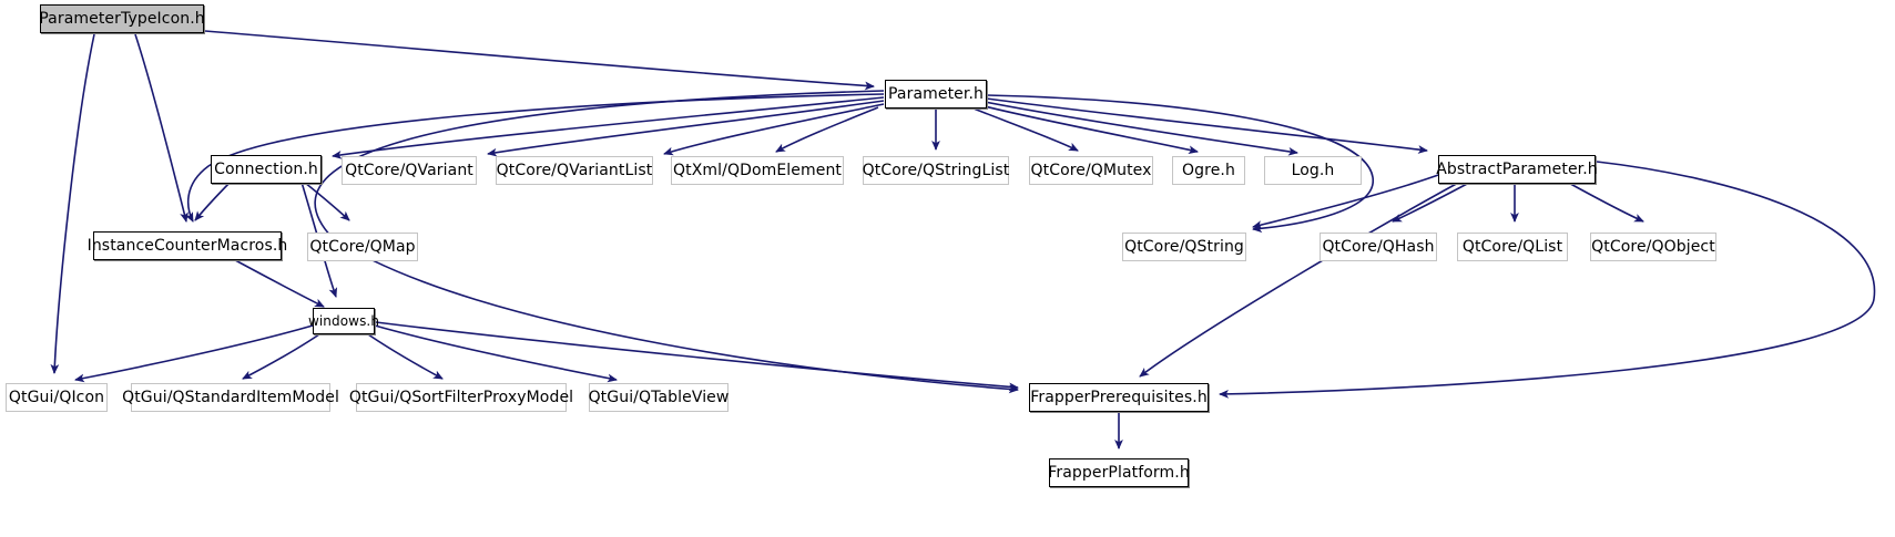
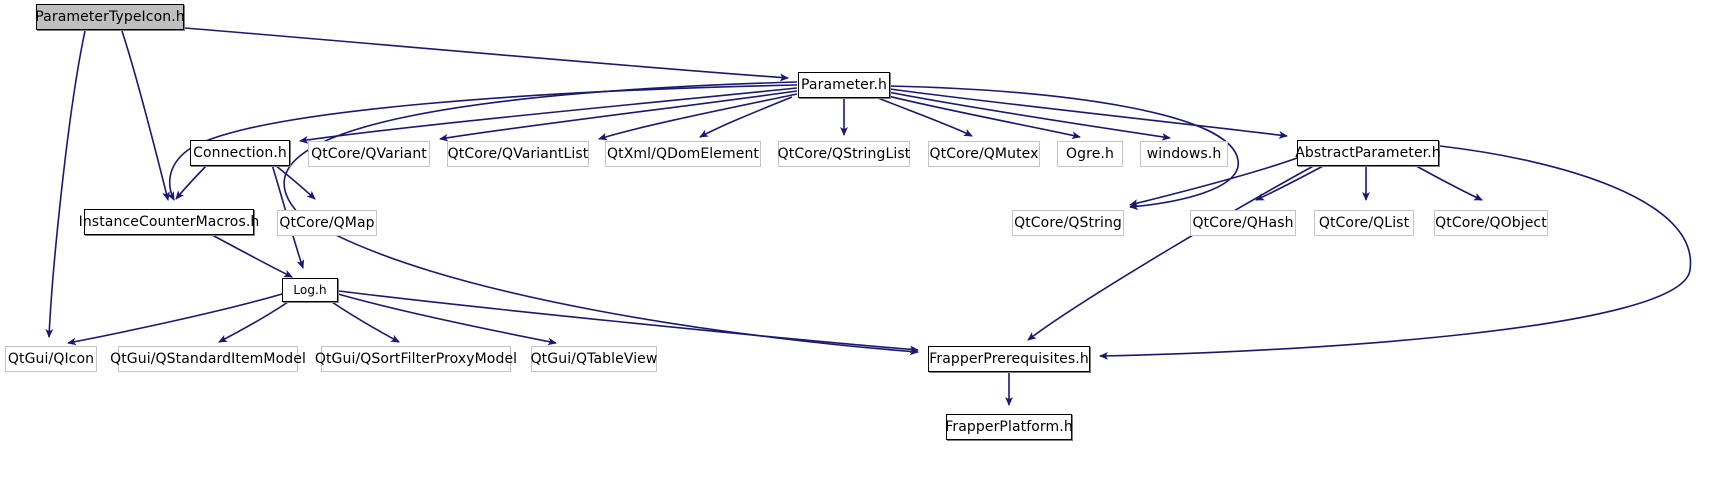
  ParameterTypeIcon.h
  Parameter.h
  Connection.h
  QtCore/QVariant
  QtCore/QVariantList
  QtXml/QDomElement
  QtCore/QStringList
  QtCore/QMutex
  Ogre.h
- Log.h
+ windows.h
  AbstractParameter.h
  InstanceCounterMacros.h
  QtCore/QMap
  QtCore/QString
  QtCore/QHash
  QtCore/QList
  QtCore/QObject
- windows.h
+ Log.h
  QtGui/QIcon
  QtGui/QStandardItemModel
  QtGui/QSortFilterProxyModel
  QtGui/QTableView
  FrapperPrerequisites.h
  FrapperPlatform.h
